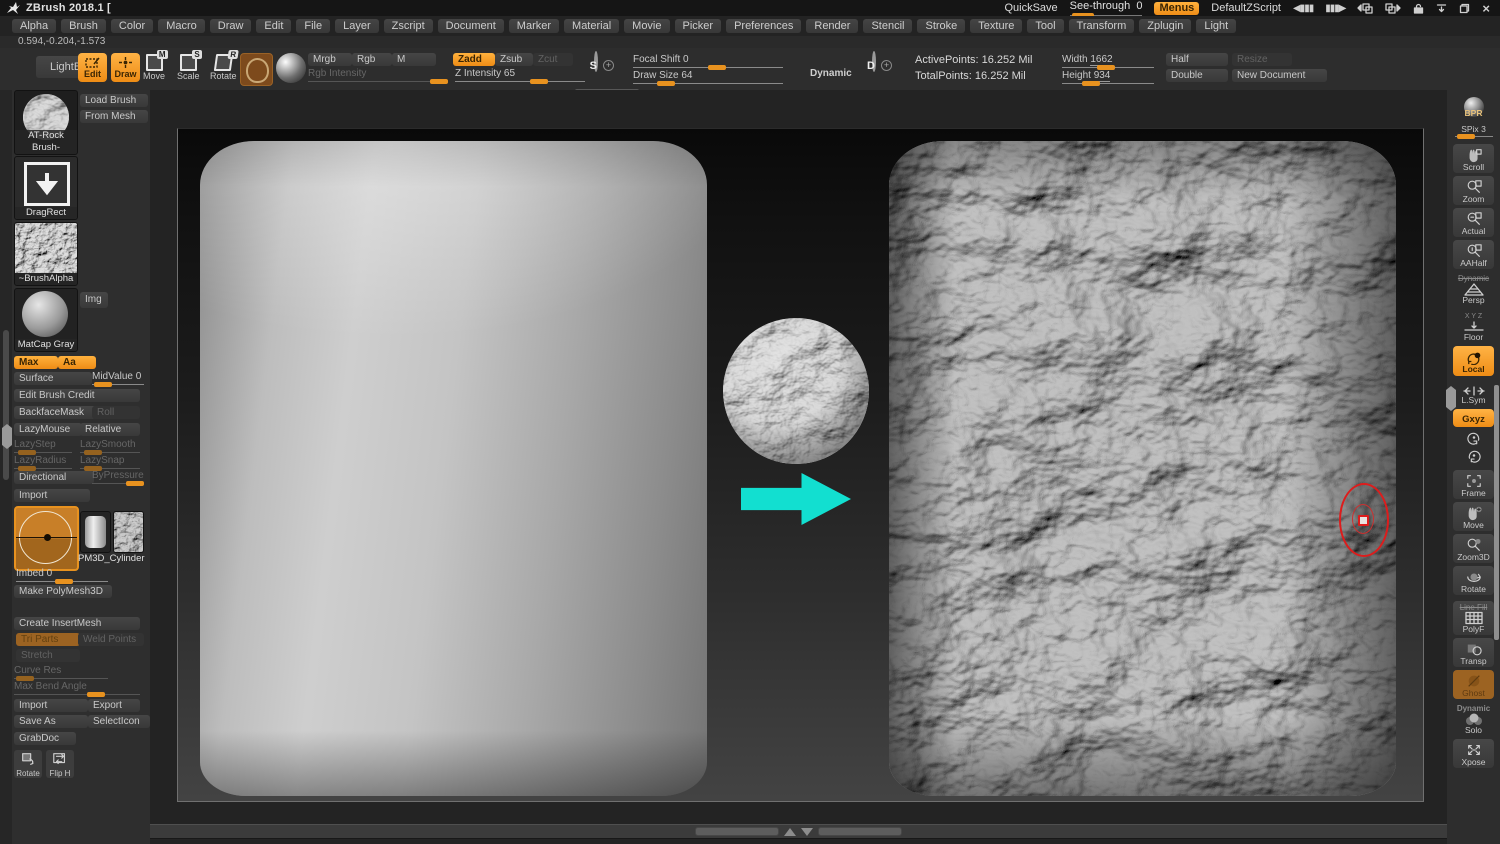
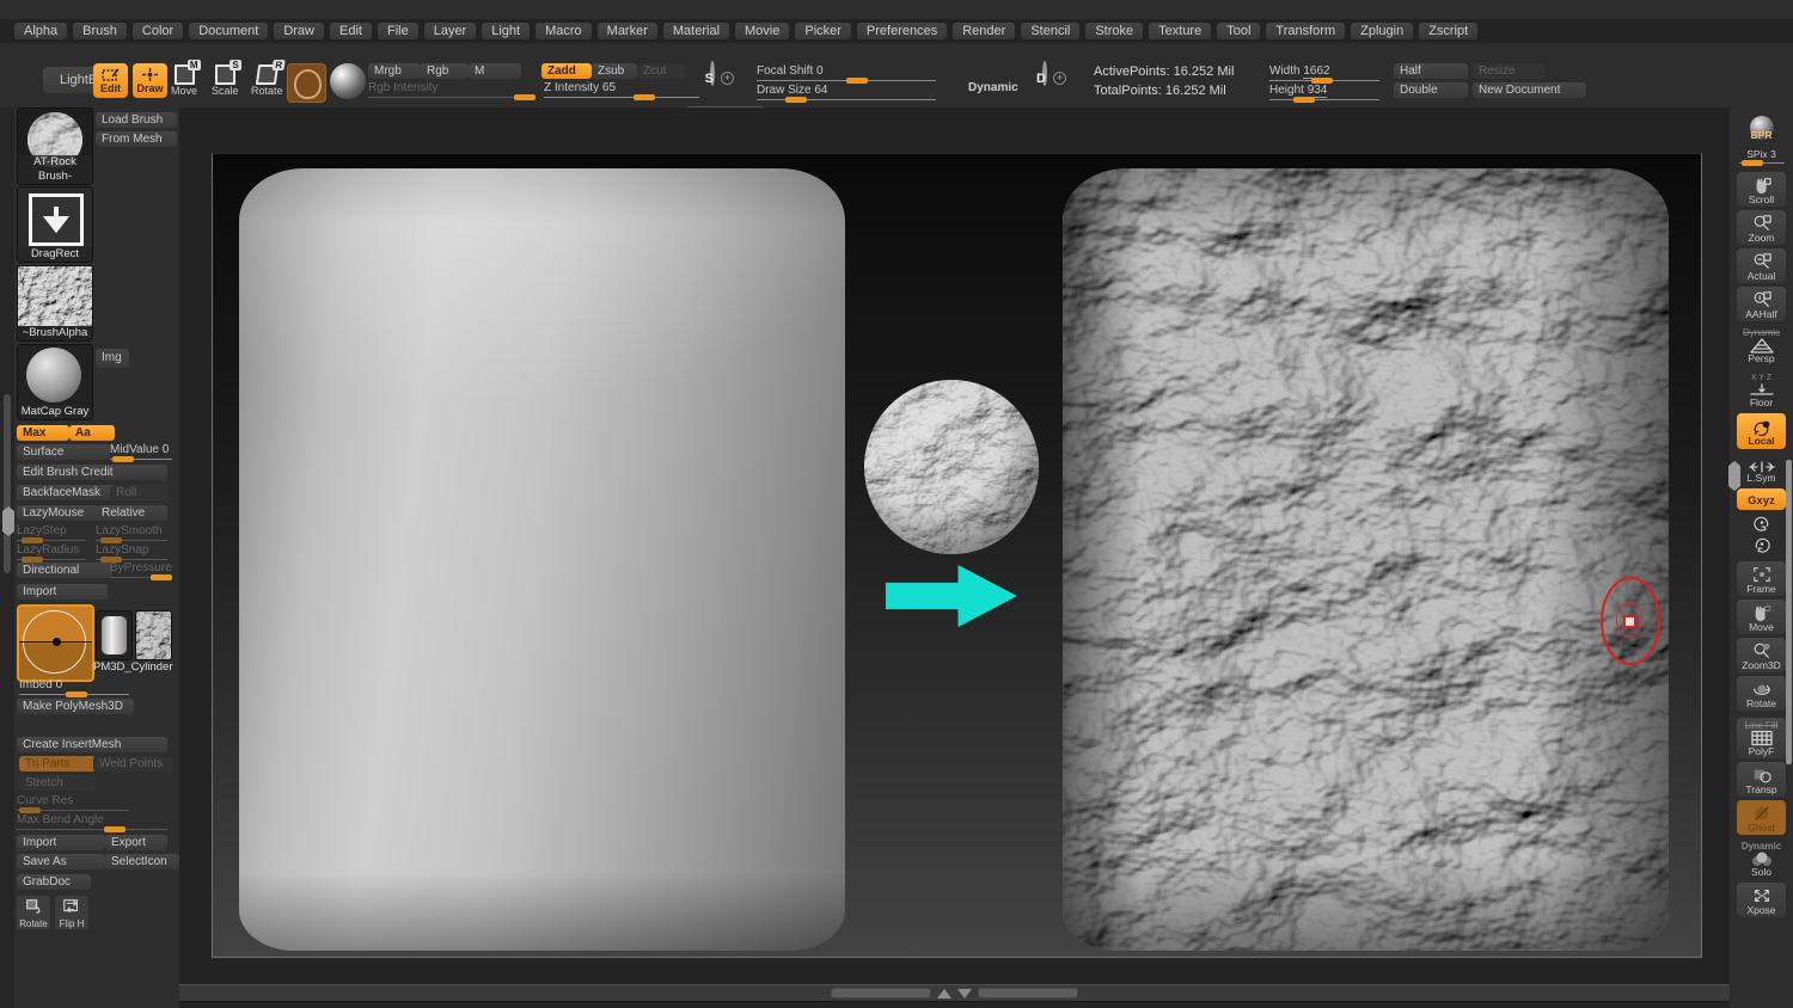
- ZBrush 2018.1 [
- QuickSave
- See-through 0
- Menus
- DefaultZScript
- ◀▮▮▮
- ▮▮▮▶
- ×
  Alpha
  Brush
  Color
- Macro
+ Document
  Draw
  Edit
  File
  Layer
- Zscript
+ Light
- Document
+ Macro
  Marker
  Material
  Movie
  Picker
  Preferences
  Render
  Stencil
  Stroke
  Texture
  Tool
  Transform
  Zplugin
- Light
+ Zscript
- 0.594,-0.204,-1.573
  Edit
  Draw
  M
  Move
  S
  Scale
  Rotate
  Mrgb
  Rgb
  M
  Rgb Intensity
  Zadd
  Zsub
  Zcut
  Z Intensity 65
  +
  S
  Focal Shift 0
  Draw Size 64
  Dynamic
  +
  D
  ActivePoints: 16.252 Mil
  TotalPoints: 16.252 Mil
  Width 1662
  Height 934
  Half
  Resize
  Double
  New Document
  AT-Rock Brush-
  Load Brush
  From Mesh
  DragRect
  ~BrushAlpha
  MatCap Gray
  Img
  Max
  Aa
  Surface
  MidValue 0
  Edit Brush Credit
  BackfaceMask
  Roll
  LazyMouse
  Relative
  LazyStep
  LazySmooth
  LazyRadius
  LazySnap
  Directional
  ByPressure
  Import
  PM3D_Cylinder
  Imbed 0
  Make PolyMesh3D
  Create InsertMesh
  Tri Parts
  Weld Points
  Stretch
  Curve Res
  Max Bend Angle
  Import
  Export
  Save As
  SelectIcon
  GrabDoc
  Rotate
  Flip H
  BPR
  SPix 3
  Scroll
  Zoom
  Actual
  AAHalf
  Dynamic
  Persp
  Floor
  Local
  L.Sym
  Gxyz
  Frame
  Move
  Zoom3D
  Rotate
  Line Fill
  PolyF
  Transp
  Ghost
  Dynamic
  Solo
  Xpose
